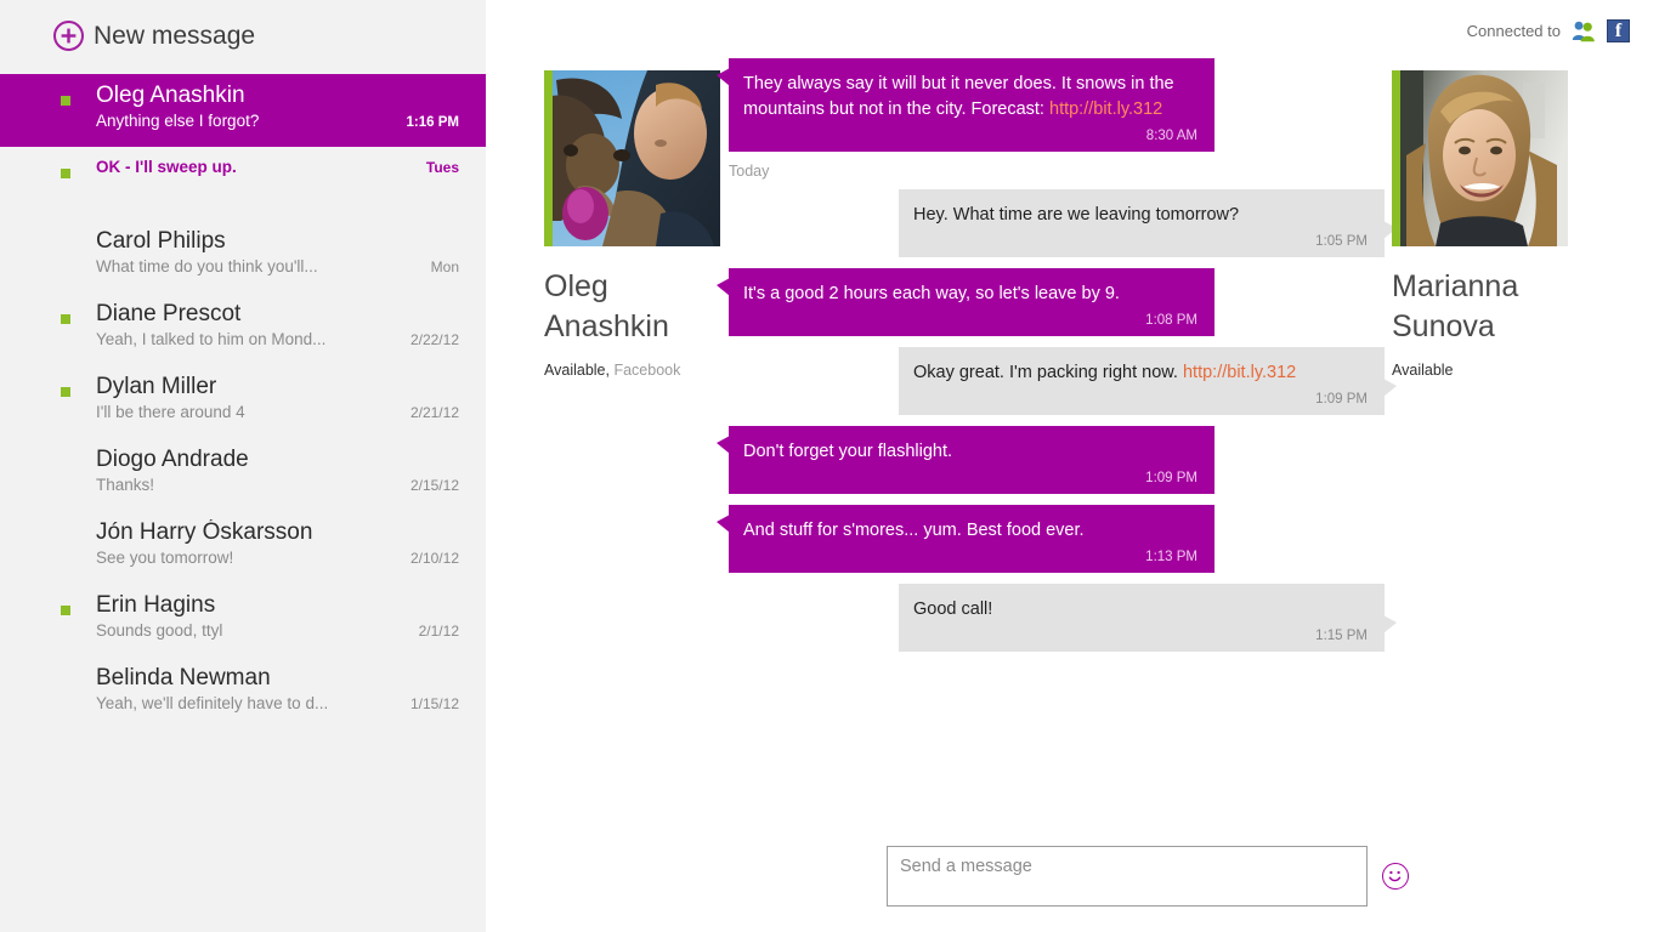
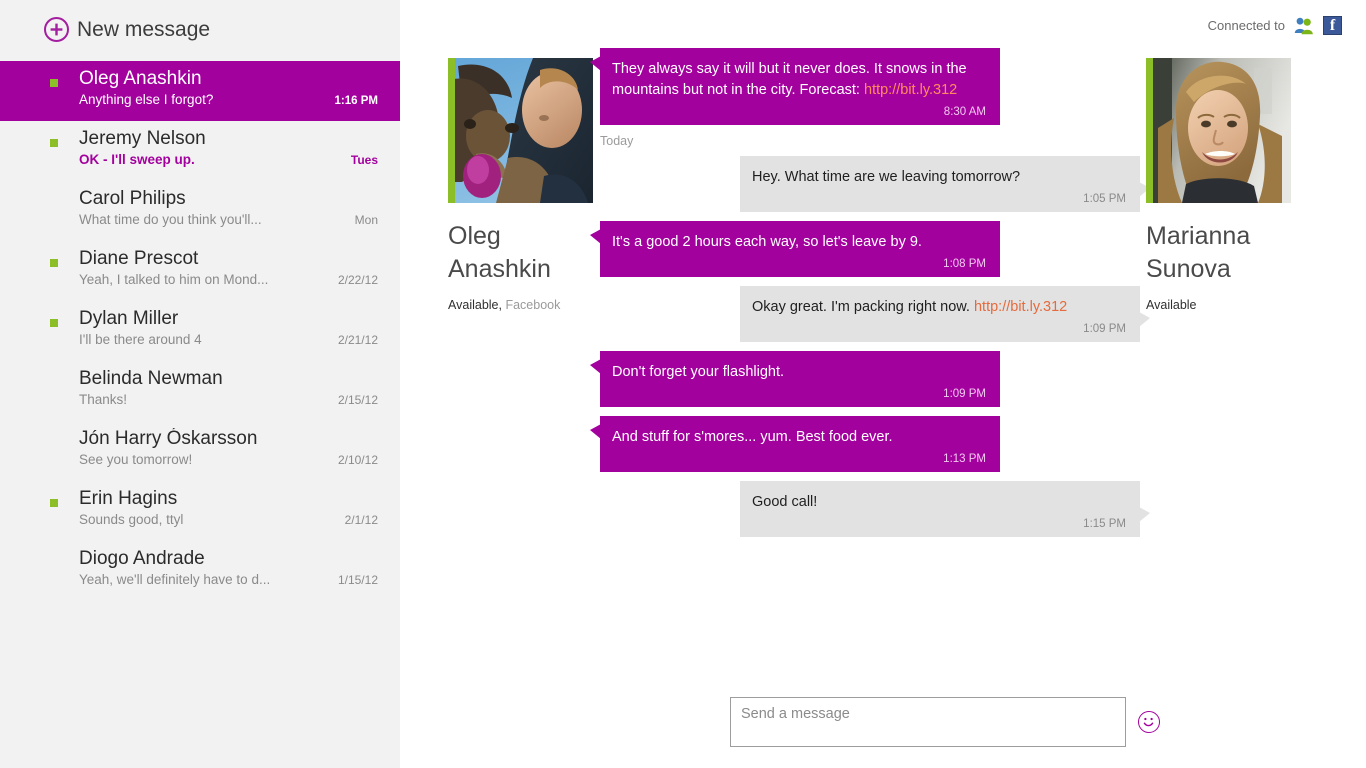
  New message
  Oleg Anashkin
  Anything else I forgot?
  1:16 PM
+ Jeremy Nelson
  OK - I'll sweep up.
  Tues
  Carol Philips
  What time do you think you'll...
  Mon
  Diane Prescot
  Yeah, I talked to him on Mond...
  2/22/12
  Dylan Miller
  I'll be there around 4
  2/21/12
- Diogo Andrade
+ Belinda Newman
  Thanks!
  2/15/12
  Jón Harry Óskarsson
  See you tomorrow!
  2/10/12
  Erin Hagins
  Sounds good, ttyl
  2/1/12
- Belinda Newman
+ Diogo Andrade
  Yeah, we'll definitely have to d...
  1/15/12
  Connected to
  f
  Oleg
  Anashkin
  Available, Facebook
  Marianna
  Sunova
  Available
  They always say it will but it never does. It snows in the mountains but not in the city. Forecast: http://bit.ly.312
  8:30 AM
  Today
  Hey. What time are we leaving tomorrow?
  1:05 PM
  It's a good 2 hours each way, so let's leave by 9.
  1:08 PM
  Okay great. I'm packing right now. http://bit.ly.312
  1:09 PM
  Don't forget your flashlight.
  1:09 PM
  And stuff for s'mores... yum. Best food ever.
  1:13 PM
  Good call!
  1:15 PM
  Send a message
